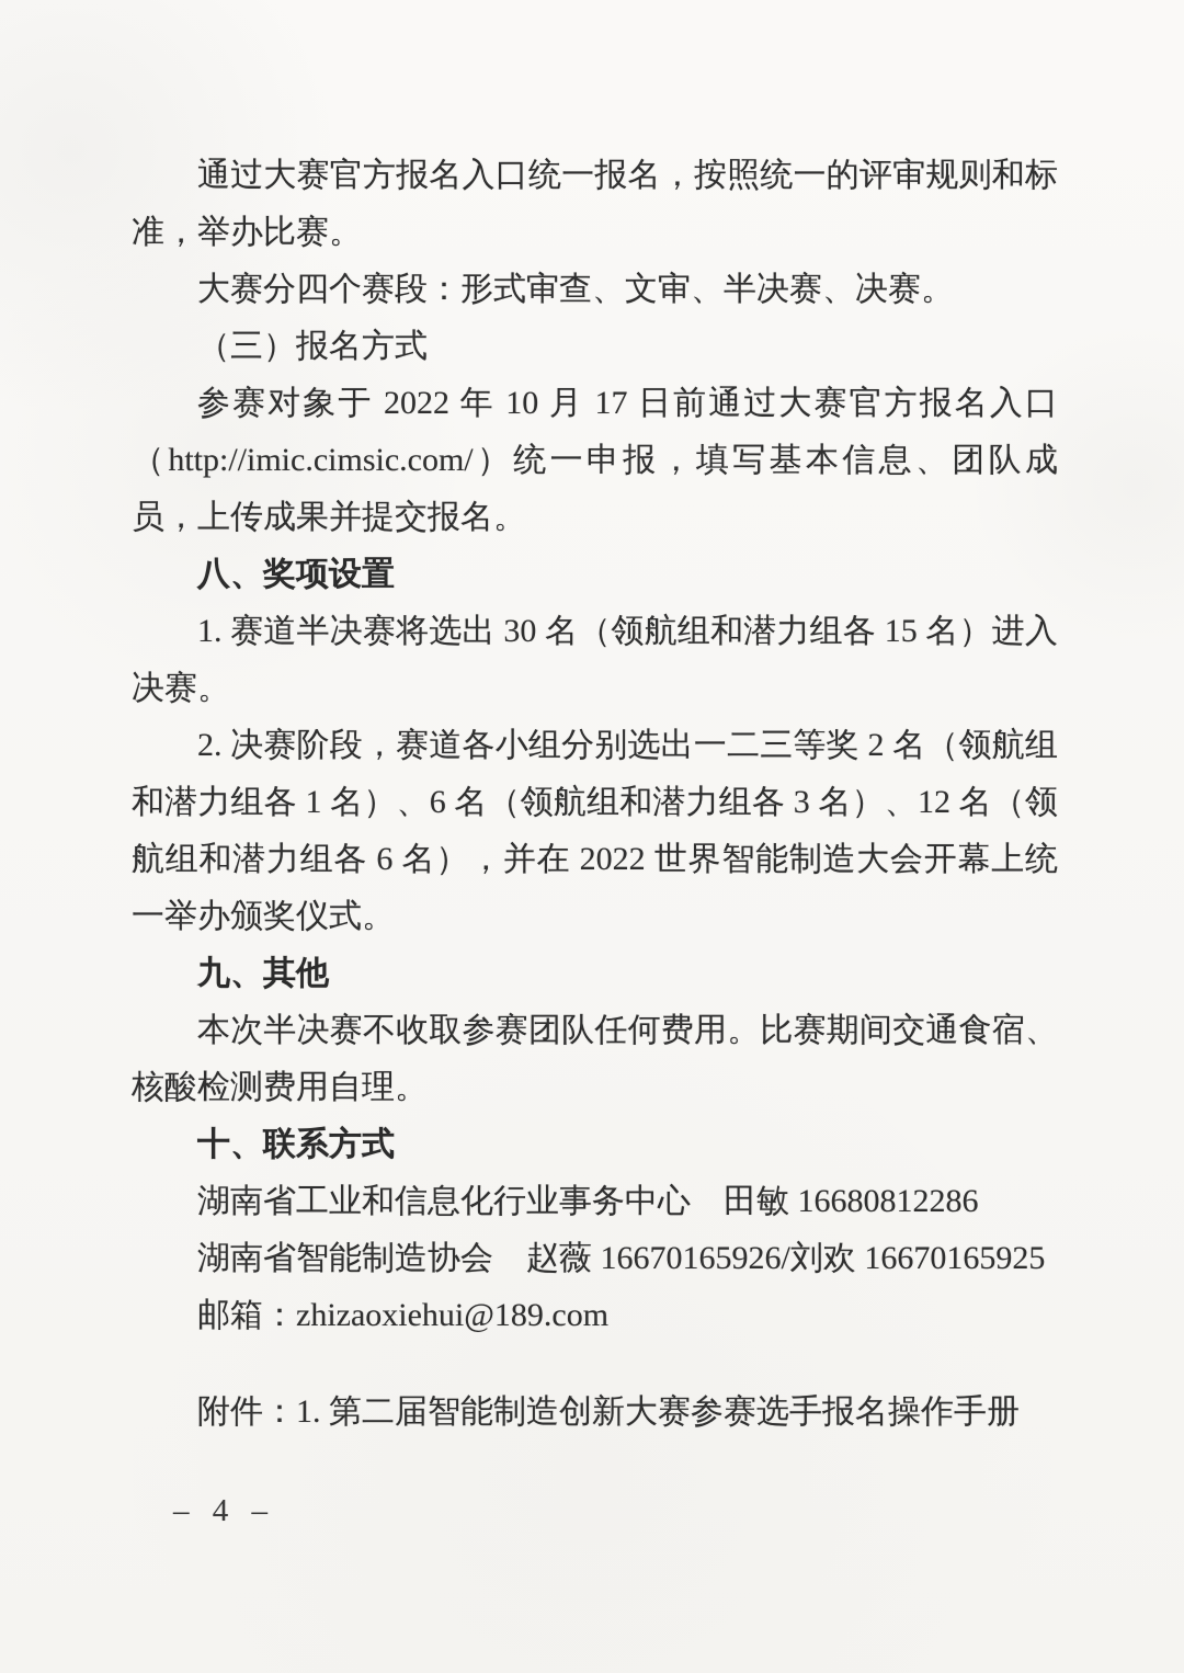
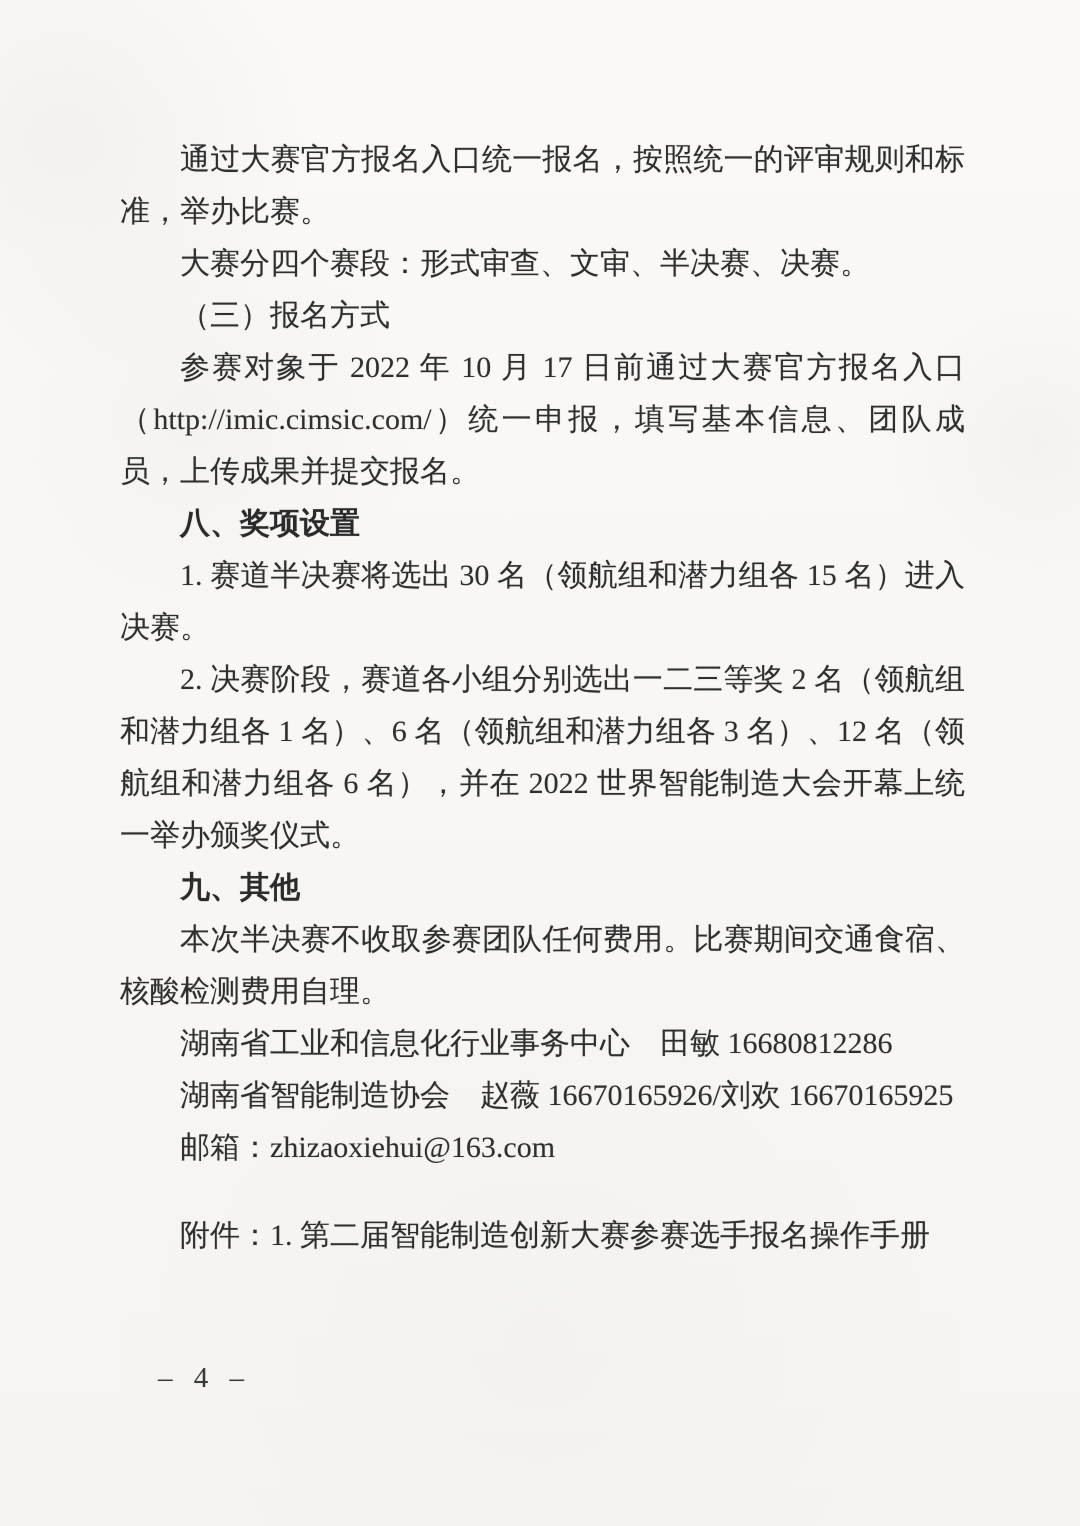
  通过大赛官方报名入口统一报名，按照统一的评审规则和标准，举办比赛。
  大赛分四个赛段：形式审查、文审、半决赛、决赛。
  （三）报名方式
  参赛对象于 2022 年 10 月 17 日前通过大赛官方报名入口（http://imic.cimsic.com/）统一申报，填写基本信息、团队成员，上传成果并提交报名。
  八、奖项设置
  1. 赛道半决赛将选出 30 名（领航组和潜力组各 15 名）进入决赛。
  2. 决赛阶段，赛道各小组分别选出一二三等奖 2 名（领航组和潜力组各 1 名）、6 名（领航组和潜力组各 3 名）、12 名（领航组和潜力组各 6 名），并在 2022 世界智能制造大会开幕上统一举办颁奖仪式。
  九、其他
  本次半决赛不收取参赛团队任何费用。比赛期间交通食宿、核酸检测费用自理。
- 十、联系方式
  湖南省工业和信息化行业事务中心 田敏 16680812286
  湖南省智能制造协会 赵薇 16670165926/刘欢 16670165925
- 邮箱：zhizaoxiehui@189.com
+ 邮箱：zhizaoxiehui@163.com
  附件：1. 第二届智能制造创新大赛参赛选手报名操作手册
  – 4 –
